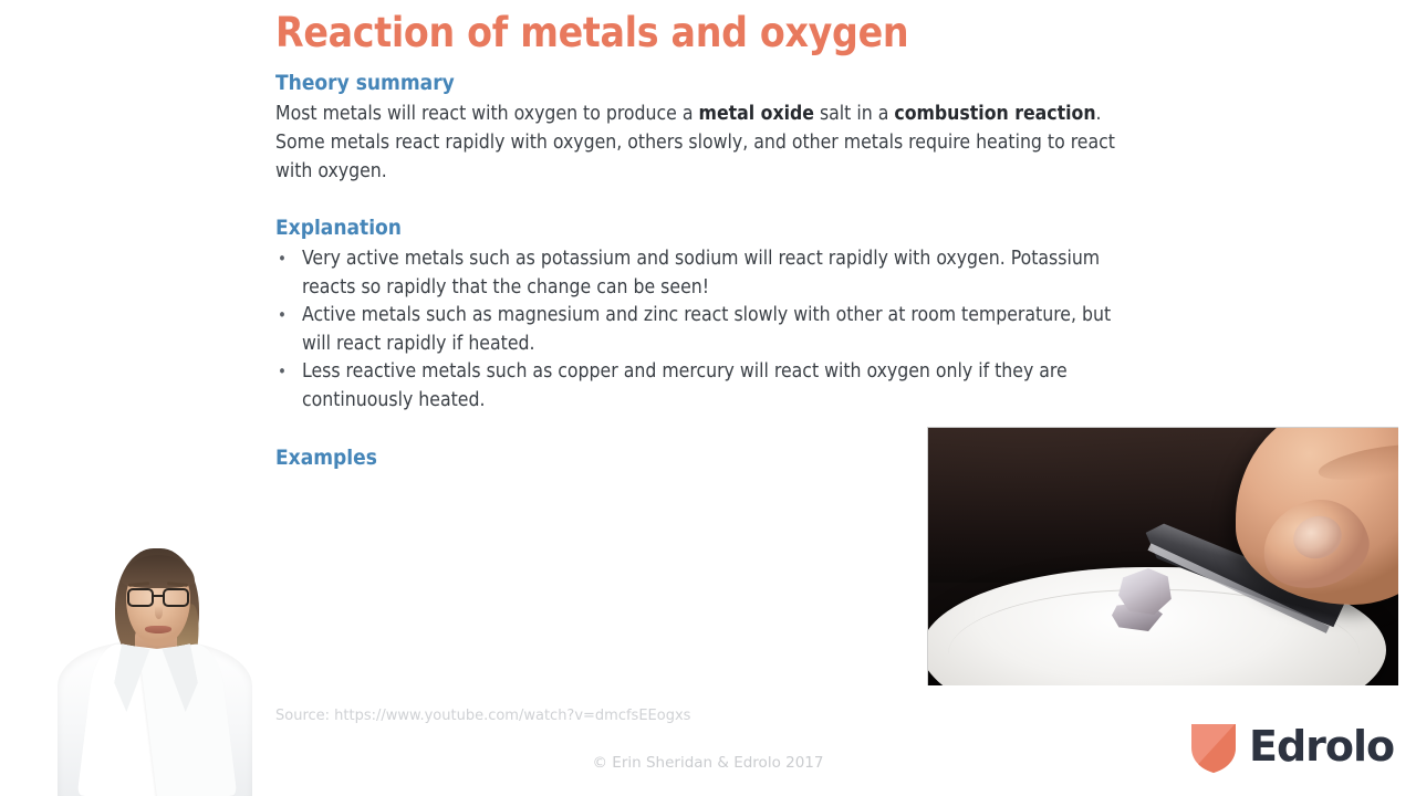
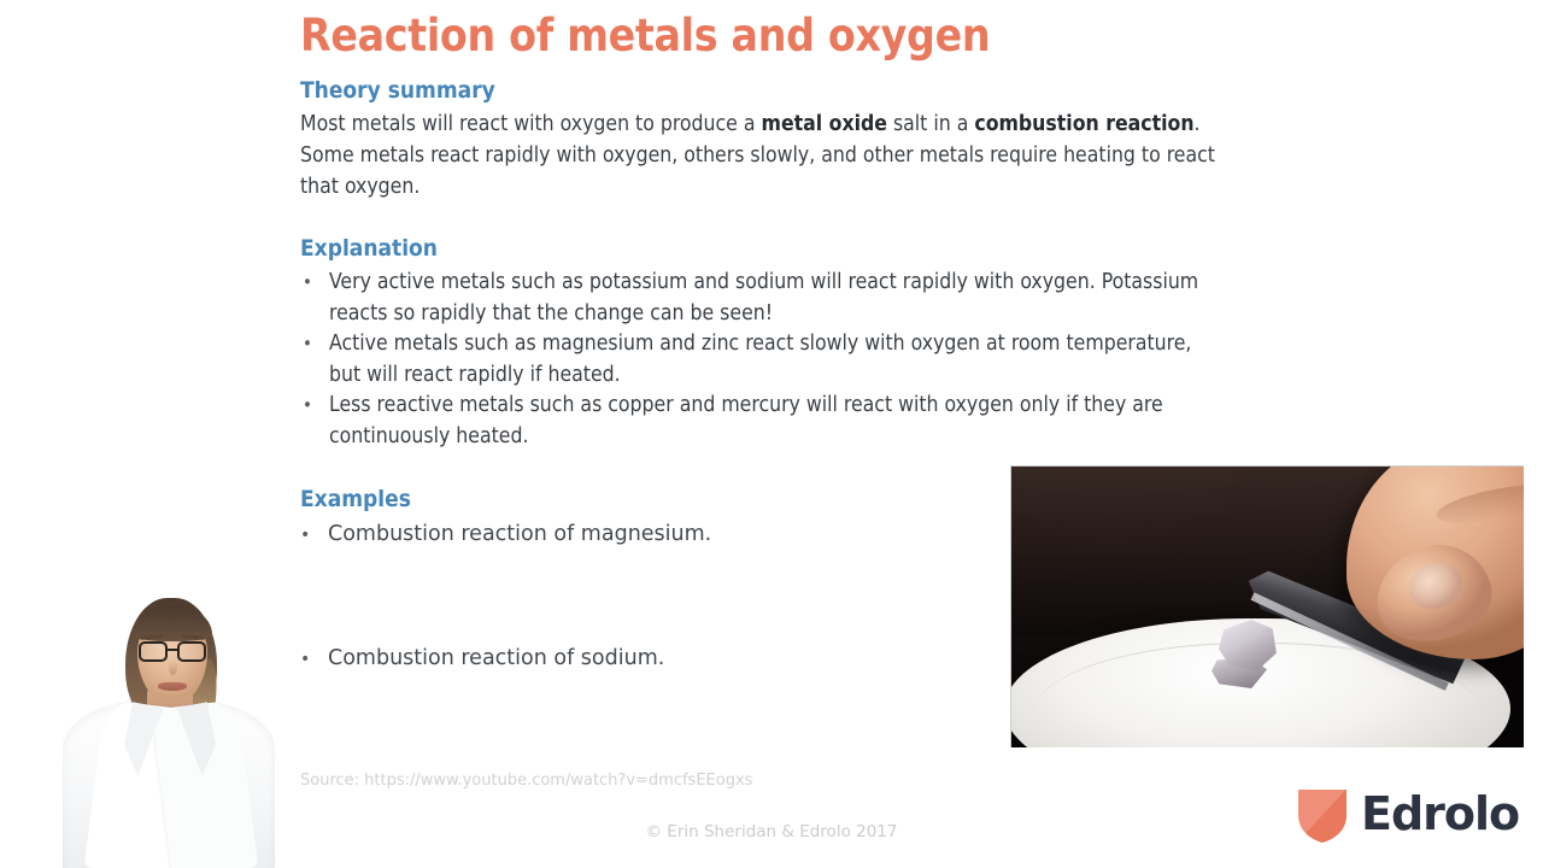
  Reaction of metals and oxygen
  Theory summary
- Most metals will react with oxygen to produce a metal oxide salt in a combustion reaction. Some metals react rapidly with oxygen, others slowly, and other metals require heating to react with oxygen.
+ Most metals will react with oxygen to produce a metal oxide salt in a combustion reaction. Some metals react rapidly with oxygen, others slowly, and other metals require heating to react that oxygen.
  Explanation
  •
  Very active metals such as potassium and sodium will react rapidly with oxygen. Potassium reacts so rapidly that the change can be seen!
  •
- Active metals such as magnesium and zinc react slowly with other at room temperature, but will react rapidly if heated.
+ Active metals such as magnesium and zinc react slowly with oxygen at room temperature, but will react rapidly if heated.
  •
  Less reactive metals such as copper and mercury will react with oxygen only if they are continuously heated.
  Examples
+ • Combustion reaction of magnesium.
+ • Combustion reaction of sodium.
  Source: https://www.youtube.com/watch?v=dmcfsEEogxs
  © Erin Sheridan & Edrolo 2017
  Edrolo
